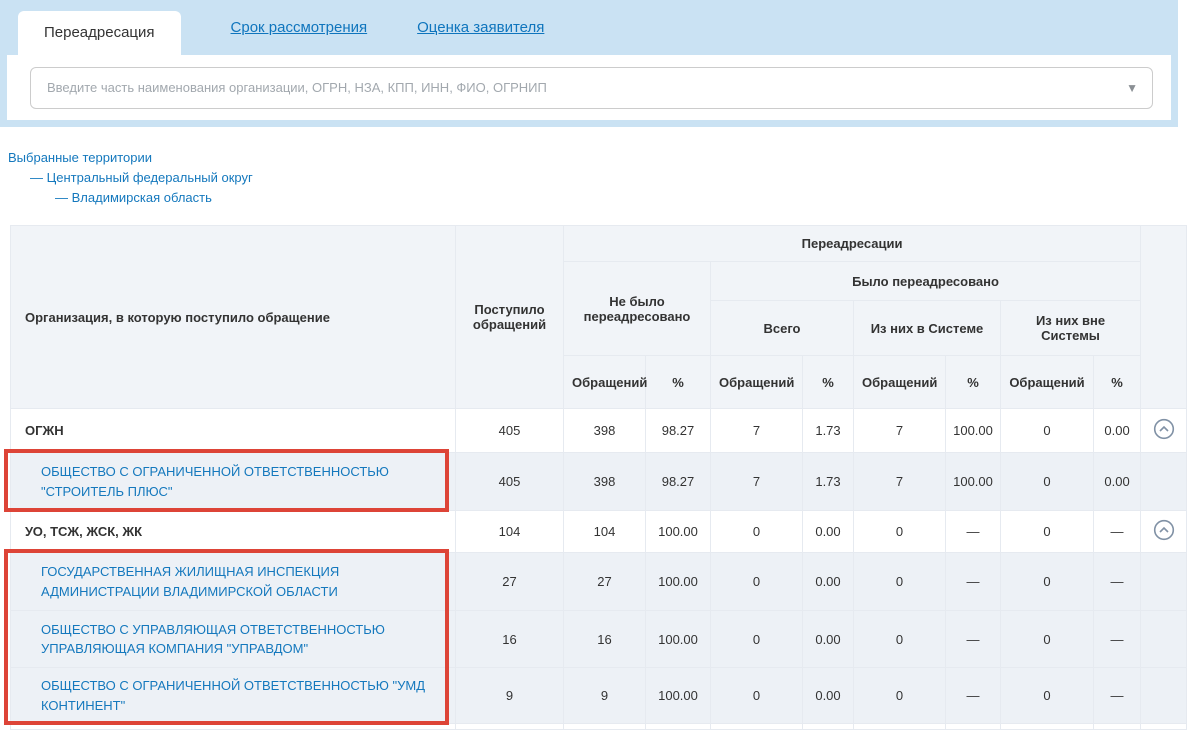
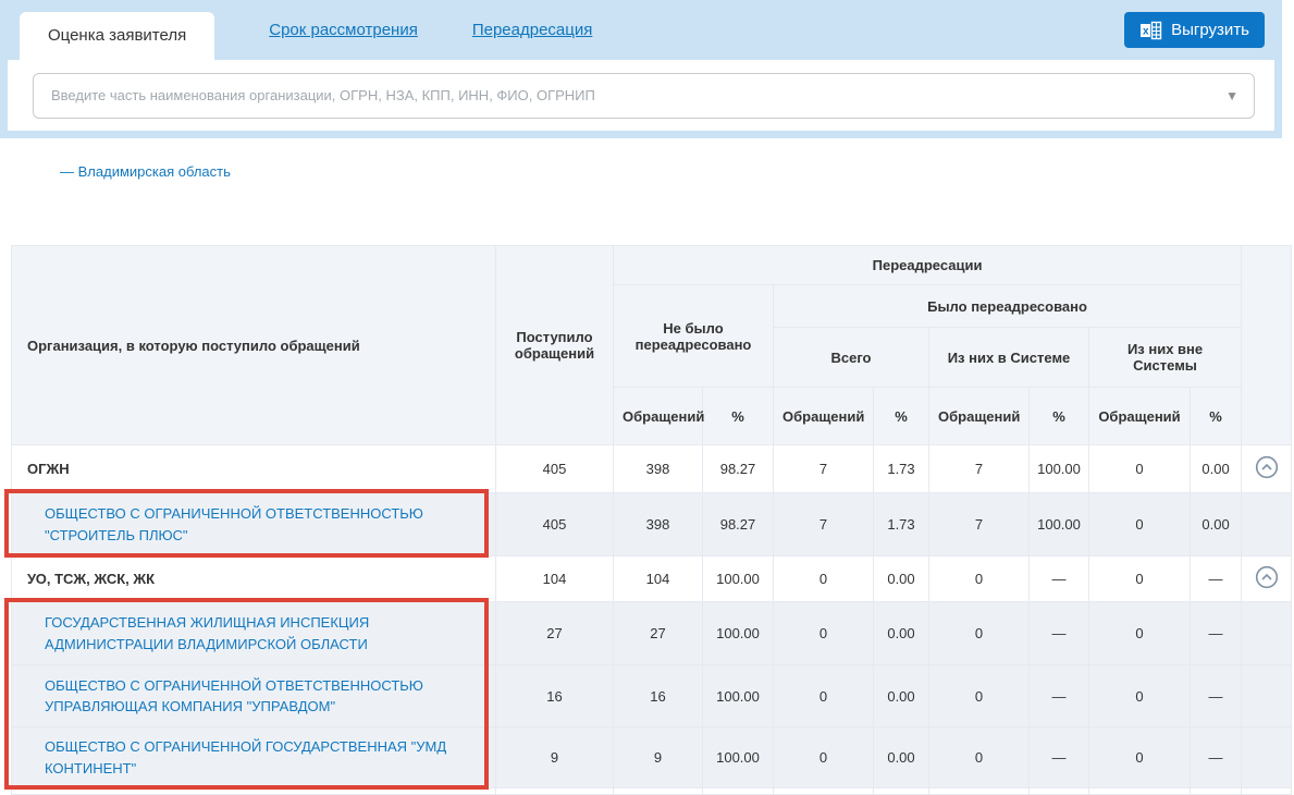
- Переадресация
+ Оценка заявителя
  Срок рассмотрения
- Оценка заявителя
+ Переадресация
+ x
+ Выгрузить
  Введите часть наименования организации, ОГРН, НЗА, КПП, ИНН, ФИО, ОГРНИП
  ▼
- Выбранные территории
- — Центральный федеральный округ
  — Владимирская область
- Организация, в которую поступило обращение	Поступило обращений	Переадресации
+ Организация, в которую поступило обращений	Поступило обращений	Переадресации
  Не было переадресовано	Было переадресовано
  Всего	Из них в Системе	Из них вне Системы
  Обращений	%	Обращений	%	Обращений	%	Обращений	%
  ОГЖН	405	398	98.27	7	1.73	7	100.00	0	0.00
  ОБЩЕСТВО С ОГРАНИЧЕННОЙ ОТВЕТСТВЕННОСТЬЮ "СТРОИТЕЛЬ ПЛЮС"	405	398	98.27	7	1.73	7	100.00	0	0.00
  УО, ТСЖ, ЖСК, ЖК	104	104	100.00	0	0.00	0	—	0	—
  ГОСУДАРСТВЕННАЯ ЖИЛИЩНАЯ ИНСПЕКЦИЯ АДМИНИСТРАЦИИ ВЛАДИМИРСКОЙ ОБЛАСТИ	27	27	100.00	0	0.00	0	—	0	—
- ОБЩЕСТВО С УПРАВЛЯЮЩАЯ ОТВЕТСТВЕННОСТЬЮ УПРАВЛЯЮЩАЯ КОМПАНИЯ "УПРАВДОМ"	16	16	100.00	0	0.00	0	—	0	—
+ ОБЩЕСТВО С ОГРАНИЧЕННОЙ ОТВЕТСТВЕННОСТЬЮ УПРАВЛЯЮЩАЯ КОМПАНИЯ "УПРАВДОМ"	16	16	100.00	0	0.00	0	—	0	—
- ОБЩЕСТВО С ОГРАНИЧЕННОЙ ОТВЕТСТВЕННОСТЬЮ "УМД КОНТИНЕНТ"	9	9	100.00	0	0.00	0	—	0	—
+ ОБЩЕСТВО С ОГРАНИЧЕННОЙ ГОСУДАРСТВЕННАЯ "УМД КОНТИНЕНТ"	9	9	100.00	0	0.00	0	—	0	—
